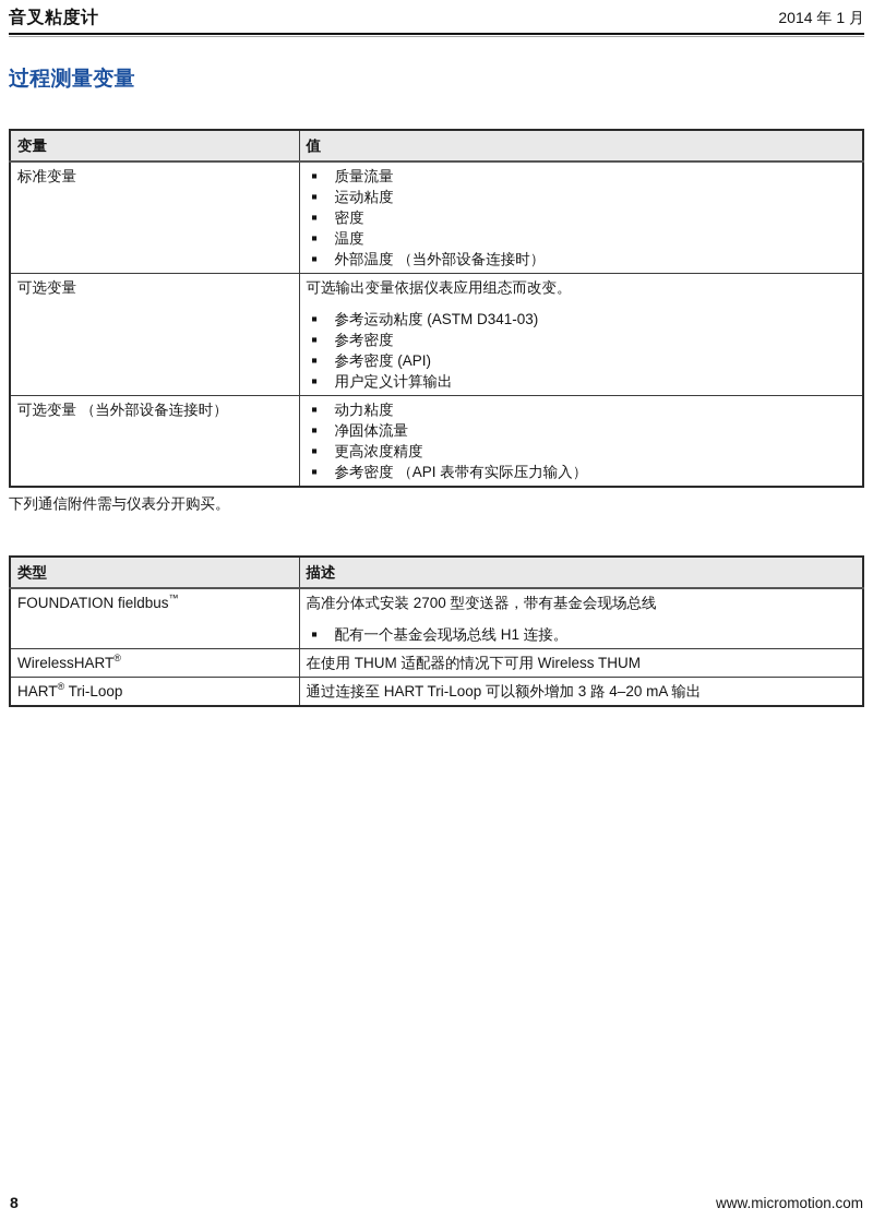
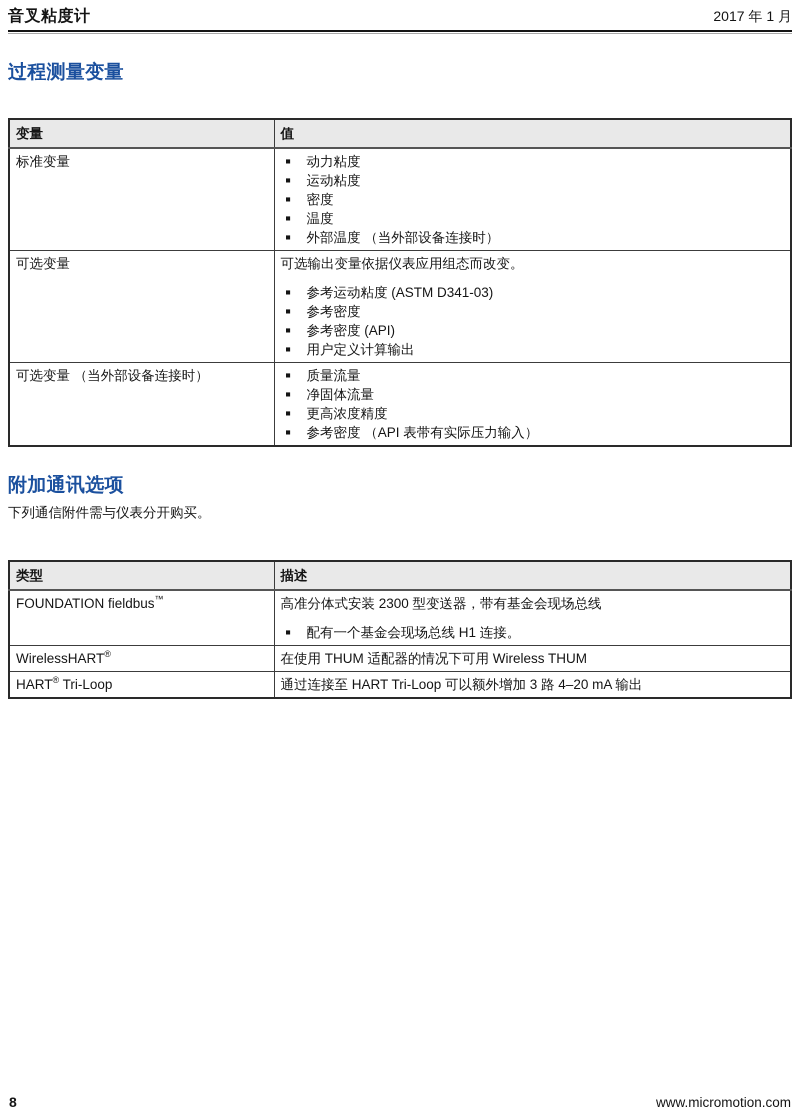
  音叉粘度计
- 2014 年 1 月
+ 2017 年 1 月
  过程测量变量
  变量	值
- 标准变量	■ 质量流量 ■ 运动粘度 ■ 密度 ■ 温度 ■ 外部温度 （当外部设备连接时）
+ 标准变量	■ 动力粘度 ■ 运动粘度 ■ 密度 ■ 温度 ■ 外部温度 （当外部设备连接时）
  可选变量	可选输出变量依据仪表应用组态而改变。 ■ 参考运动粘度 (ASTM D341-03) ■ 参考密度 ■ 参考密度 (API) ■ 用户定义计算输出
- 可选变量 （当外部设备连接时）	■ 动力粘度 ■ 净固体流量 ■ 更高浓度精度 ■ 参考密度 （API 表带有实际压力输入）
+ 可选变量 （当外部设备连接时）	■ 质量流量 ■ 净固体流量 ■ 更高浓度精度 ■ 参考密度 （API 表带有实际压力输入）
+ 附加通讯选项
  下列通信附件需与仪表分开购买。
  类型	描述
- FOUNDATION fieldbus™	高准分体式安装 2700 型变送器，带有基金会现场总线 ■ 配有一个基金会现场总线 H1 连接。
+ FOUNDATION fieldbus™	高准分体式安装 2300 型变送器，带有基金会现场总线 ■ 配有一个基金会现场总线 H1 连接。
  WirelessHART®	在使用 THUM 适配器的情况下可用 Wireless THUM
  HART® Tri-Loop	通过连接至 HART Tri-Loop 可以额外增加 3 路 4–20 mA 输出
  8
  www.micromotion.com
